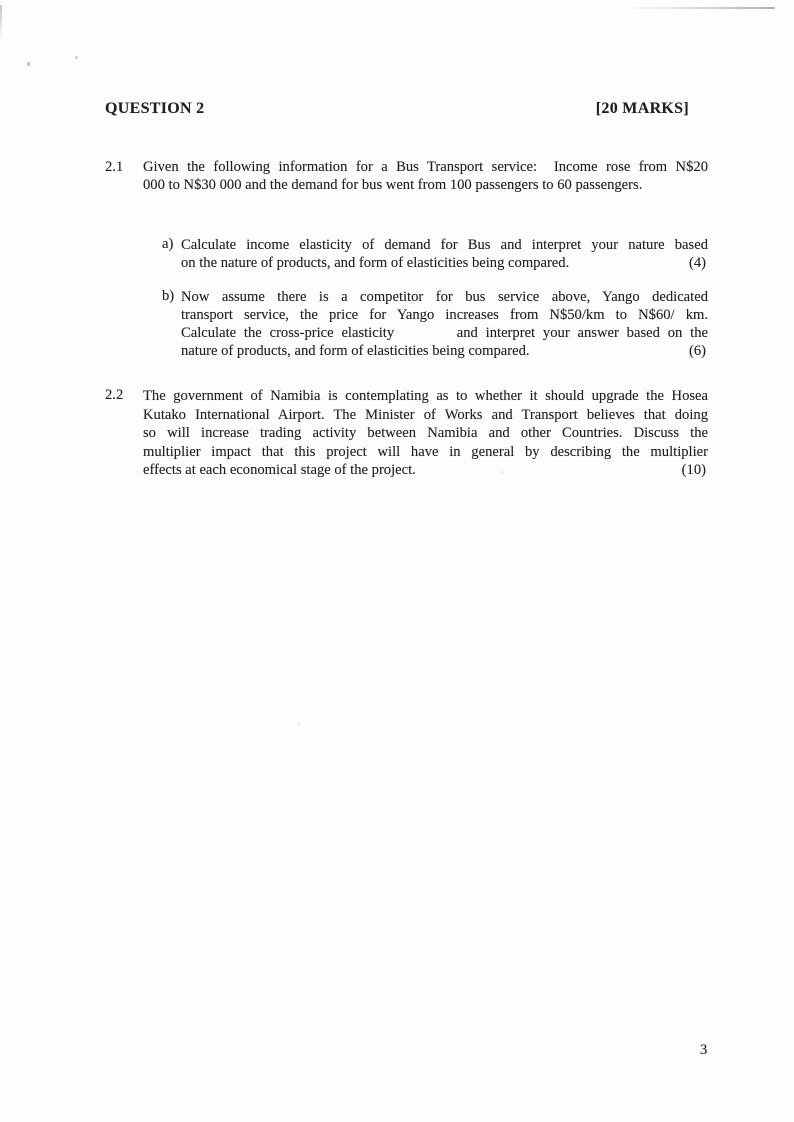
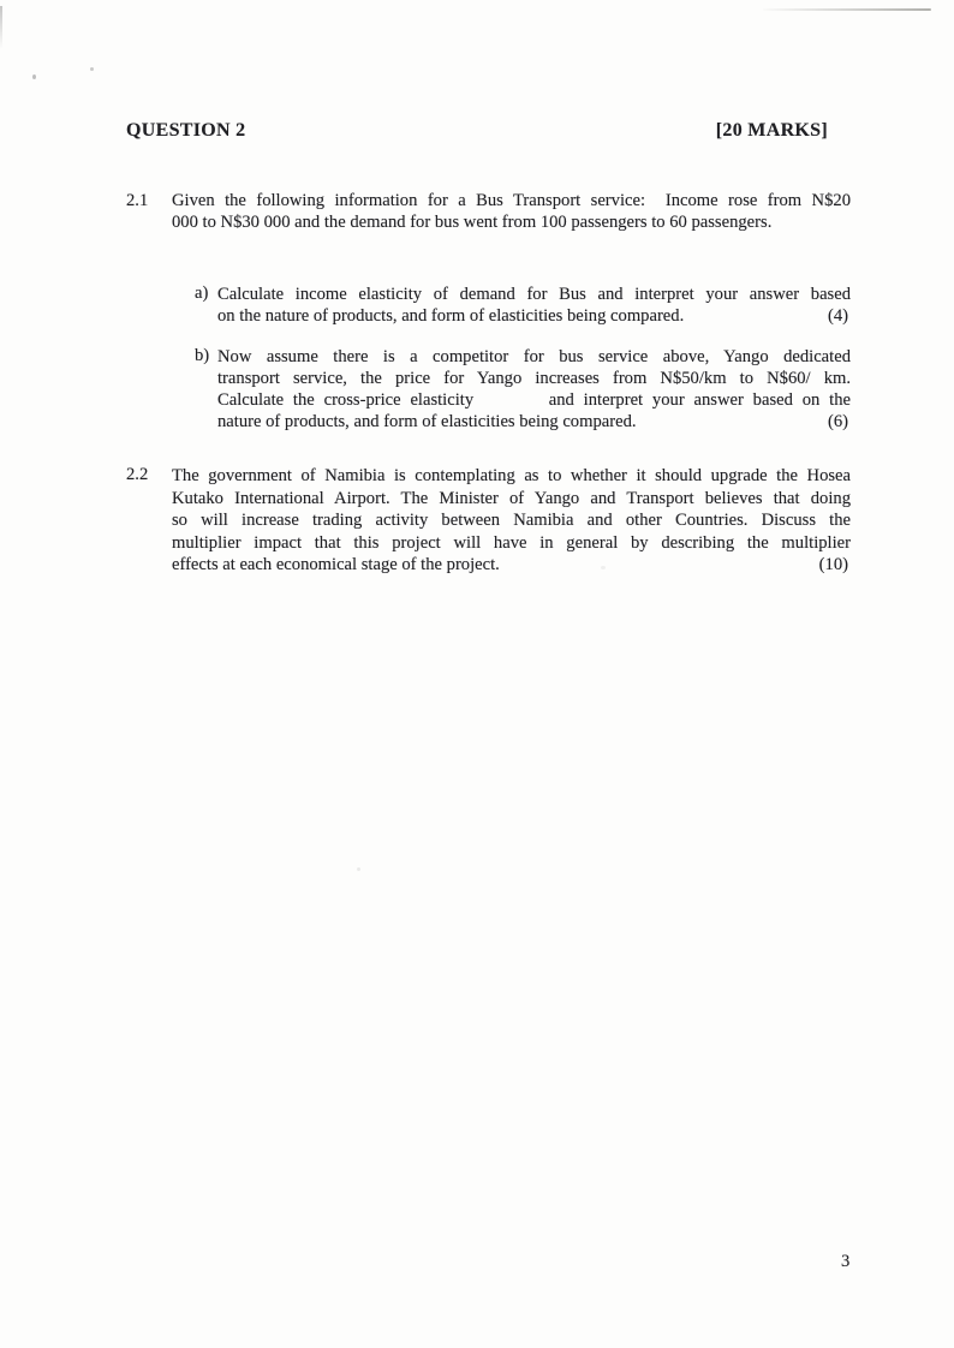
  QUESTION 2
  [20 MARKS]
  2.1
  Given the following information for a Bus Transport service: Income rose from N$20
  000 to N$30 000 and the demand for bus went from 100 passengers to 60 passengers.
  a)
- Calculate income elasticity of demand for Bus and interpret your nature based
+ Calculate income elasticity of demand for Bus and interpret your answer based
  on the nature of products, and form of elasticities being compared.
  (4)
  b)
  Now assume there is a competitor for bus service above, Yango dedicated
  transport service, the price for Yango increases from N$50/km to N$60/ km.
  Calculate the cross-price elasticity and interpret your answer based on the
  nature of products, and form of elasticities being compared.
  (6)
  2.2
  The government of Namibia is contemplating as to whether it should upgrade the Hosea
- Kutako International Airport. The Minister of Works and Transport believes that doing
+ Kutako International Airport. The Minister of Yango and Transport believes that doing
  so will increase trading activity between Namibia and other Countries. Discuss the
  multiplier impact that this project will have in general by describing the multiplier
  effects at each economical stage of the project.
  (10)
  3
